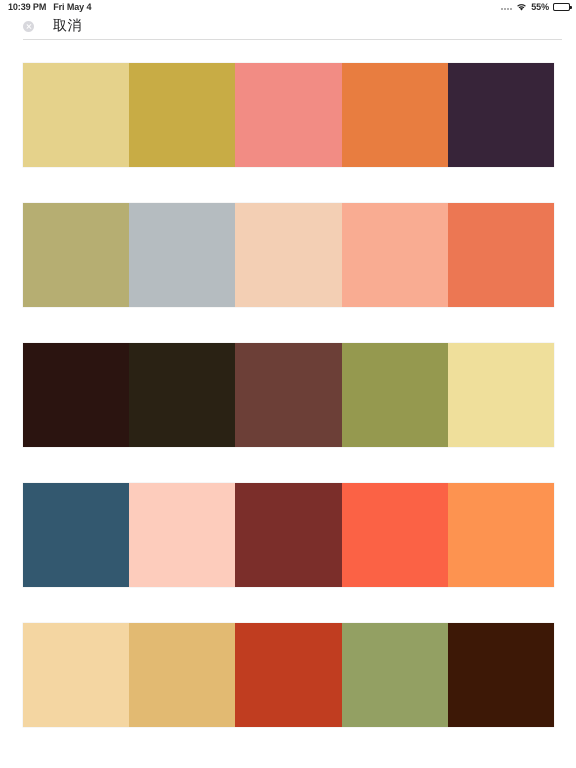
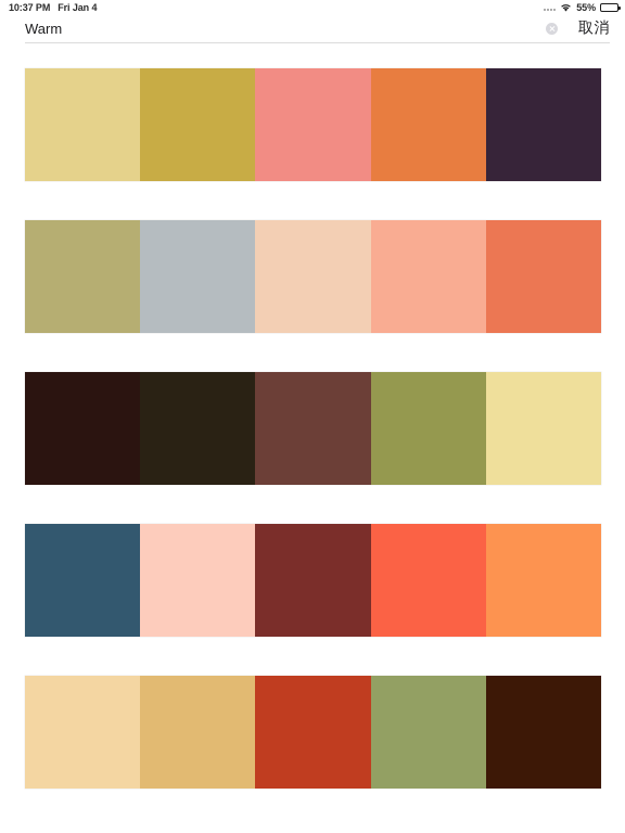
- 10:39 PM
+ 10:37 PM
- Fri May 4
+ Fri Jan 4
  55%
+ Warm
  取消
